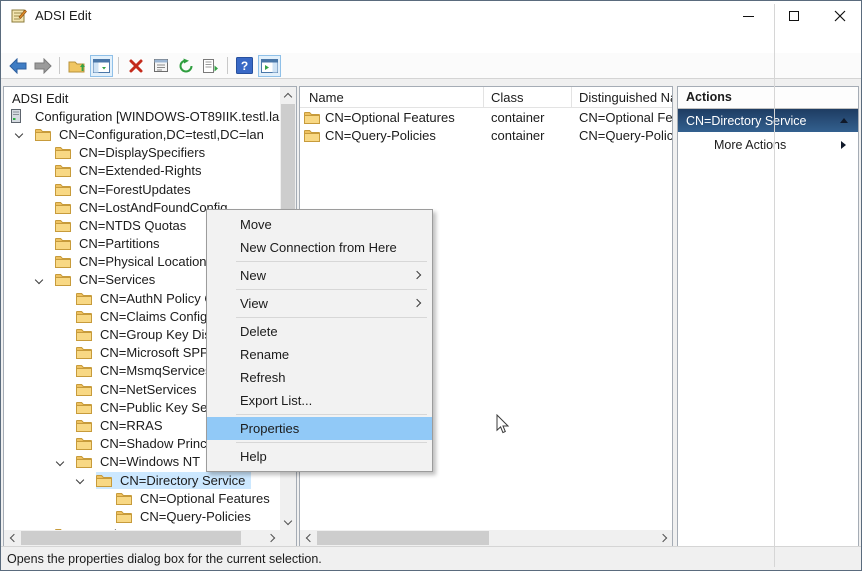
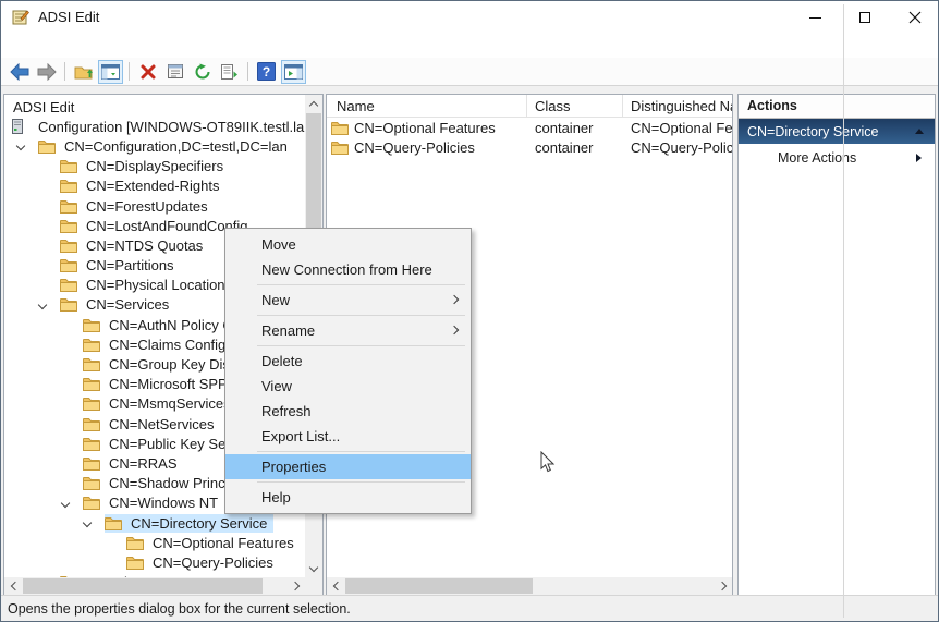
  ADSI Edit
  ?
  ADSI Edit
  Configuration [WINDOWS-OT89IIK.testl.la
  CN=Configuration,DC=testl,DC=lan
  CN=DisplaySpecifiers
  CN=Extended-Rights
  CN=ForestUpdates
  CN=LostAndFoundConfig
  CN=NTDS Quotas
  CN=Partitions
  CN=Physical Location
  CN=Services
  CN=AuthN Policy
  CN=Claims Config
  CN=Group Key Di
  CN=Microsoft SPP
  CN=MsmqService
  CN=NetServices
  CN=Public Key Se
  CN=RRAS
  CN=Shadow Princ
  CN=Windows NT
  CN=Directory Service
  CN=Optional Features
  CN=Query-Policies
  Name
  Class
  Distinguished N
  CN=Optional Features
  container
  CN=Optional Fe
  CN=Query-Policies
  container
  CN=Query-Polic
  Actions
  CN=Directory Service
  More Actions
  Move
  New Connection from Here
  New
- View
+ Rename
  Delete
- Rename
+ View
  Refresh
  Export List...
  Properties
  Help
  Opens the properties dialog box for the current selection.
